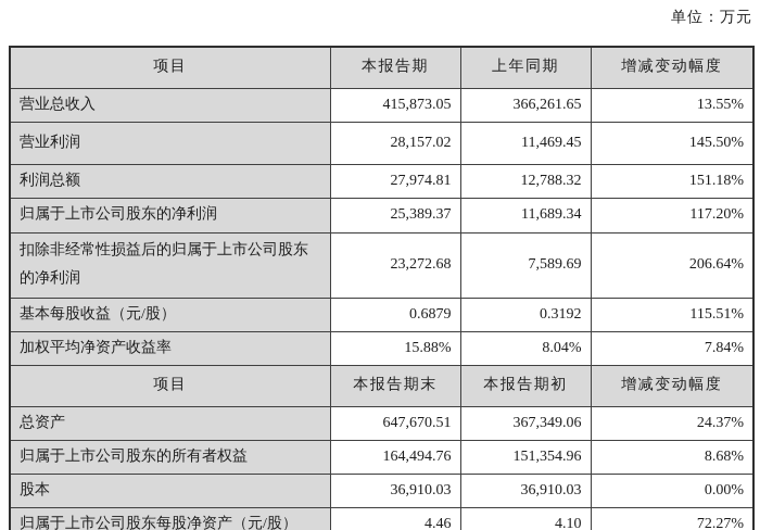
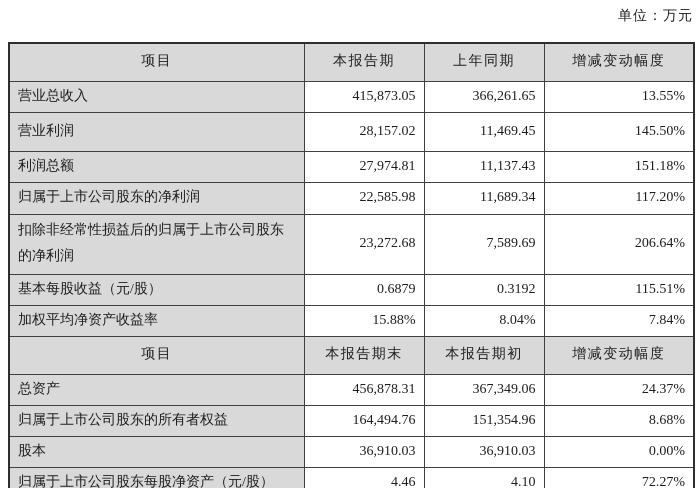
  单位：万元
  项目	本报告期	上年同期	增减变动幅度
  营业总收入	415,873.05	366,261.65	13.55%
  营业利润	28,157.02	11,469.45	145.50%
- 利润总额	27,974.81	12,788.32	151.18%
+ 利润总额	27,974.81	11,137.43	151.18%
- 归属于上市公司股东的净利润	25,389.37	11,689.34	117.20%
+ 归属于上市公司股东的净利润	22,585.98	11,689.34	117.20%
  扣除非经常性损益后的归属于上市公司股东的净利润	23,272.68	7,589.69	206.64%
  基本每股收益（元/股）	0.6879	0.3192	115.51%
  加权平均净资产收益率	15.88%	8.04%	7.84%
  项目	本报告期末	本报告期初	增减变动幅度
- 总资产	647,670.51	367,349.06	24.37%
+ 总资产	456,878.31	367,349.06	24.37%
  归属于上市公司股东的所有者权益	164,494.76	151,354.96	8.68%
  股本	36,910.03	36,910.03	0.00%
  归属于上市公司股东每股净资产（元/股）	4.46	4.10	72.27%
